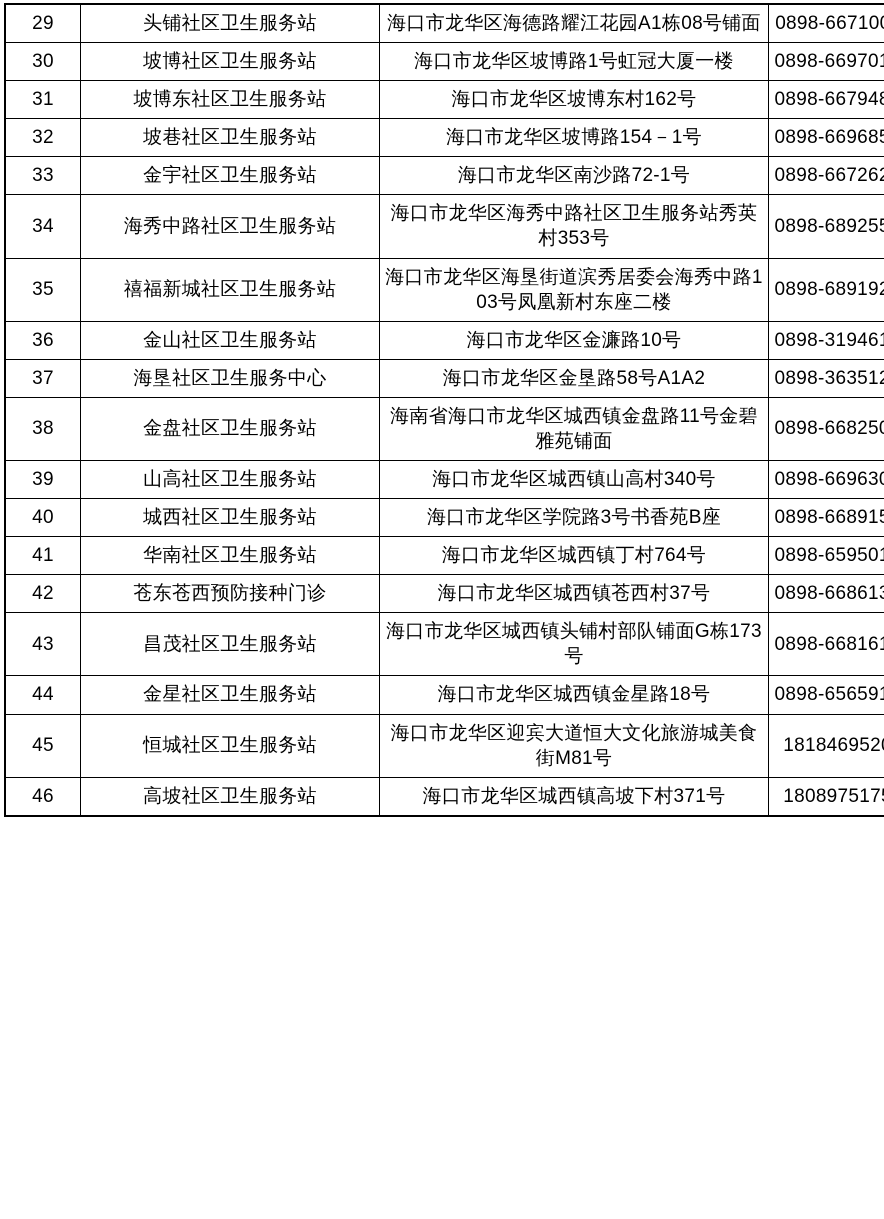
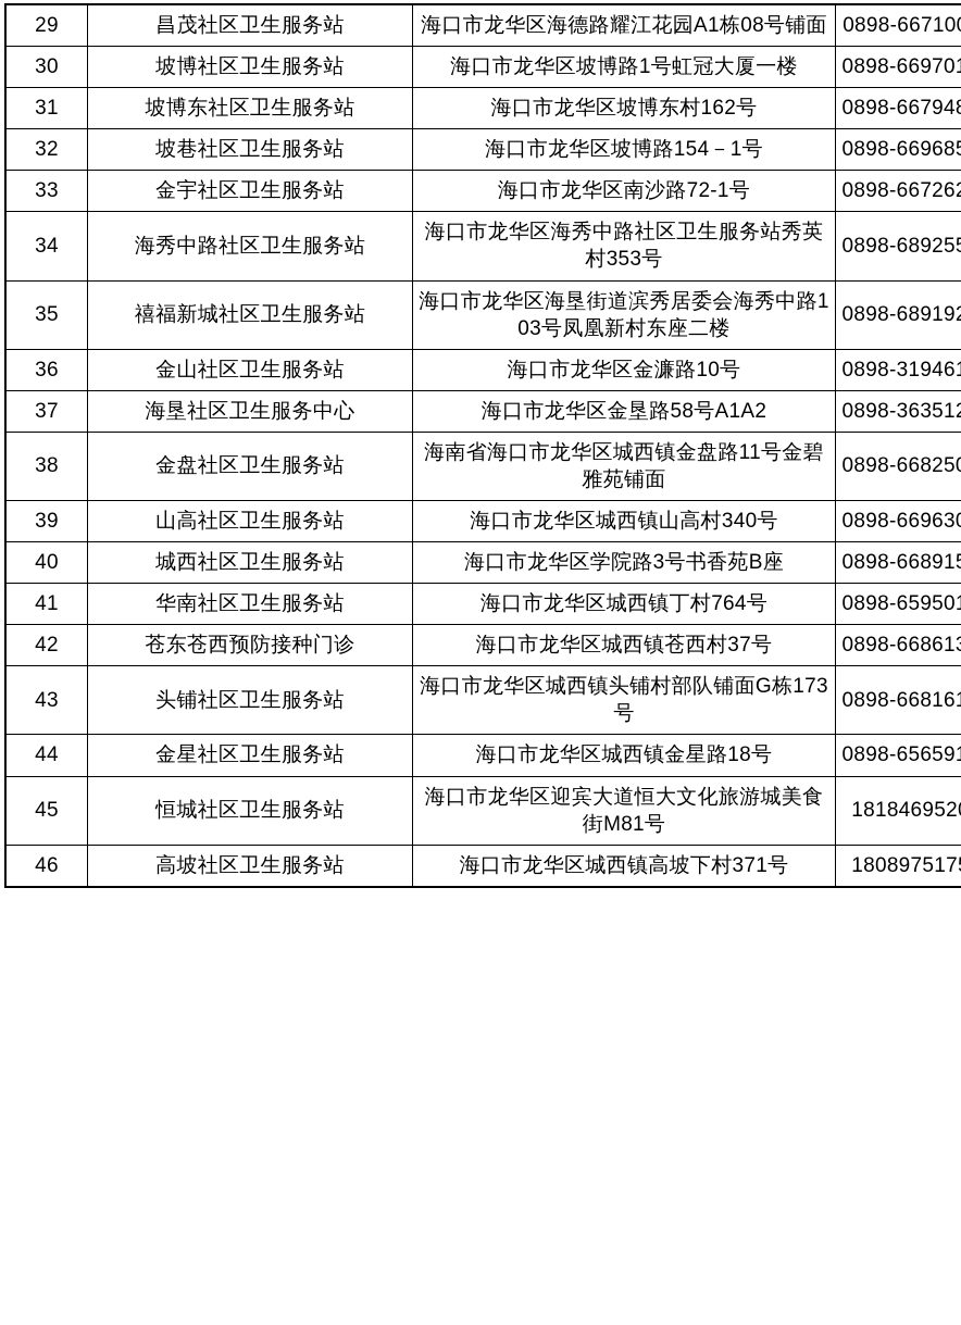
- 29	头铺社区卫生服务站	海口市龙华区海德路耀江花园A1栋08号铺面	0898-66710
+ 29	昌茂社区卫生服务站	海口市龙华区海德路耀江花园A1栋08号铺面	0898-66710
  30	坡博社区卫生服务站	海口市龙华区坡博路1号虹冠大厦一楼	0898-66970
  31	坡博东社区卫生服务站	海口市龙华区坡博东村162号	0898-66794
  32	坡巷社区卫生服务站	海口市龙华区坡博路154－1号	0898-66968
  33	金宇社区卫生服务站	海口市龙华区南沙路72-1号	0898-66726
  34	海秀中路社区卫生服务站	海口市龙华区海秀中路社区卫生服务站秀英村353号	0898-68925
  35	禧福新城社区卫生服务站	海口市龙华区海垦街道滨秀居委会海秀中路103号凤凰新村东座二楼	0898-68919
  36	金山社区卫生服务站	海口市龙华区金濂路10号	0898-31946
  37	海垦社区卫生服务中心	海口市龙华区金垦路58号A1A2	0898-36351
  38	金盘社区卫生服务站	海南省海口市龙华区城西镇金盘路11号金碧雅苑铺面	0898-66825
  39	山高社区卫生服务站	海口市龙华区城西镇山高村340号	0898-66963
  40	城西社区卫生服务站	海口市龙华区学院路3号书香苑B座	0898-66891
  41	华南社区卫生服务站	海口市龙华区城西镇丁村764号	0898-65950
  42	苍东苍西预防接种门诊	海口市龙华区城西镇苍西村37号	0898-66861
- 43	昌茂社区卫生服务站	海口市龙华区城西镇头铺村部队铺面G栋173号	0898-66816
+ 43	头铺社区卫生服务站	海口市龙华区城西镇头铺村部队铺面G栋173号	0898-66816
  44	金星社区卫生服务站	海口市龙华区城西镇金星路18号	0898-65659
  45	恒城社区卫生服务站	海口市龙华区迎宾大道恒大文化旅游城美食街M81号	181846952
  46	高坡社区卫生服务站	海口市龙华区城西镇高坡下村371号	180897517
